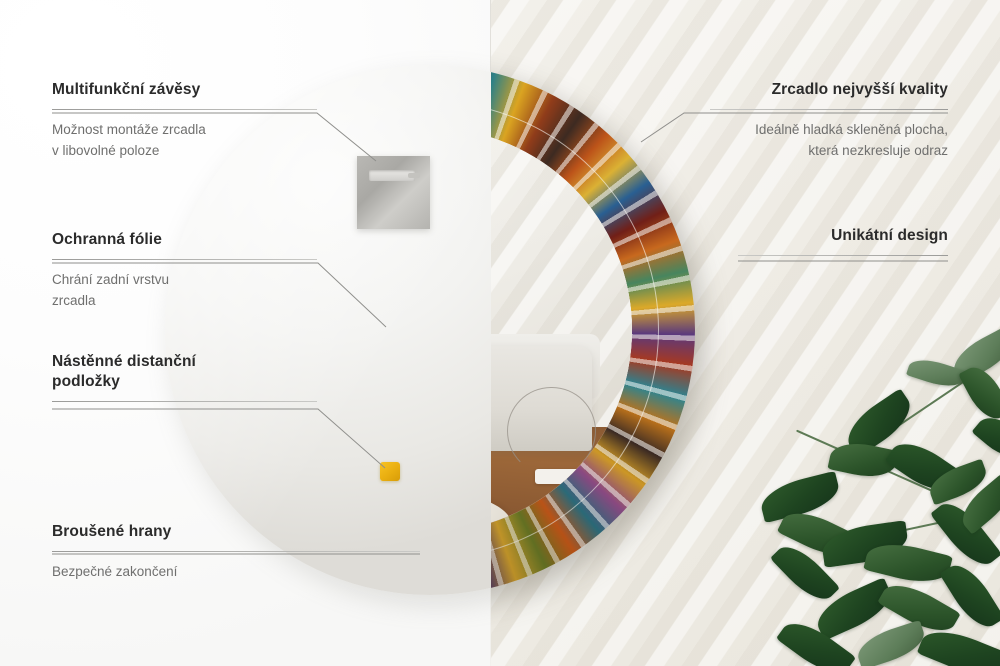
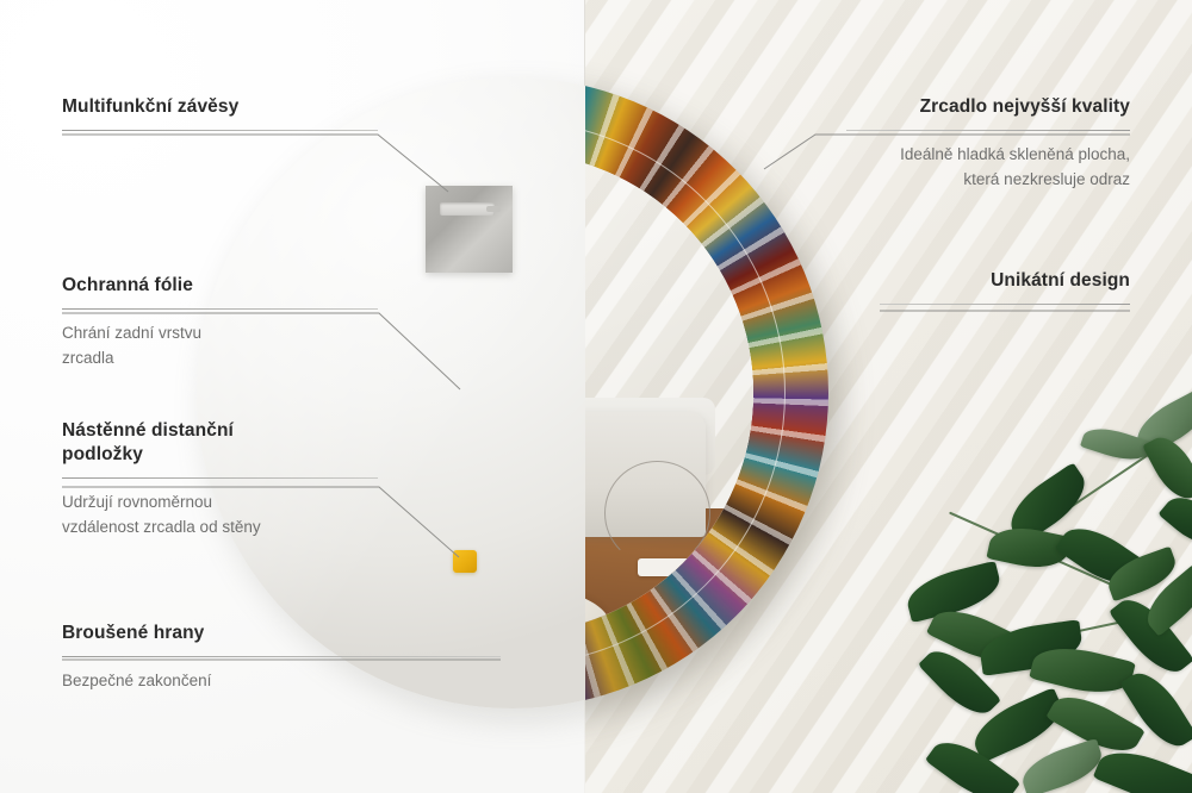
  Multifunkční závěsy
- Možnost montáže zrcadla
- v libovolné poloze
  Ochranná fólie
  Chrání zadní vrstvu
  zrcadla
  Nástěnné distanční
  podložky
+ Udržují rovnoměrnou
+ vzdálenost zrcadla od stěny
  Broušené hrany
  Bezpečné zakončení
  Zrcadlo nejvyšší kvality
  Ideálně hladká skleněná plocha,
  která nezkresluje odraz
  Unikátní design
